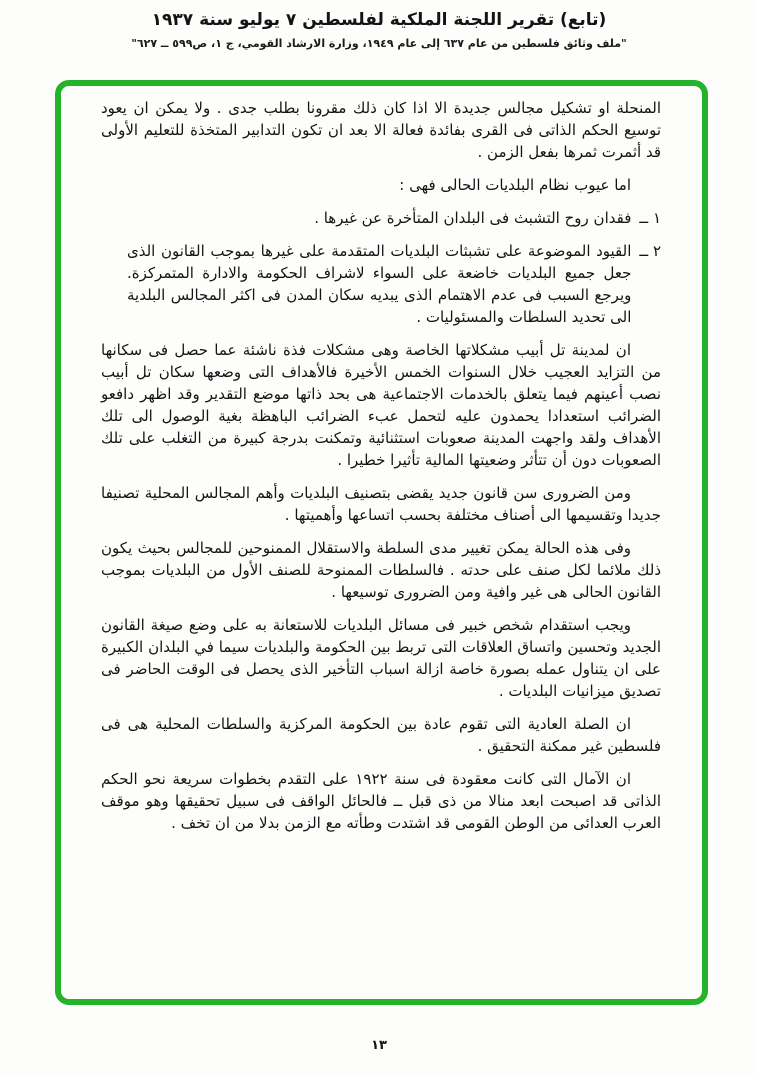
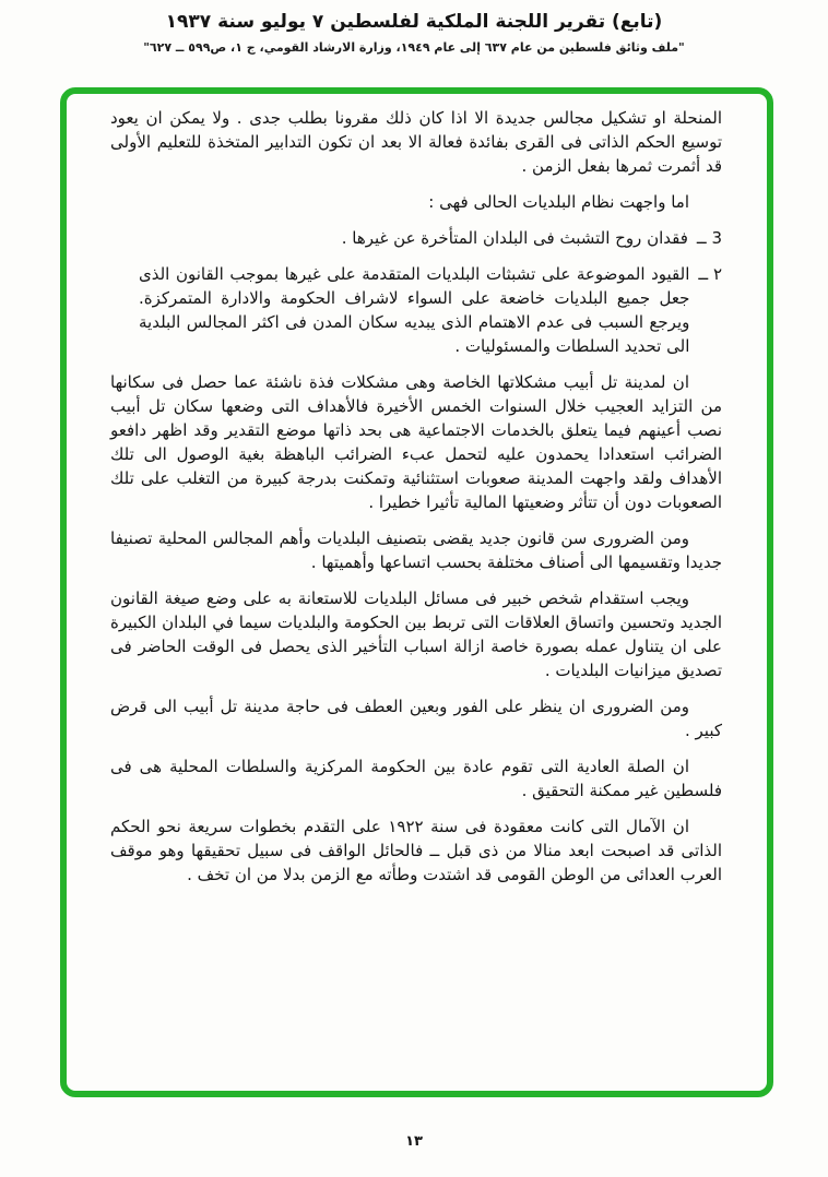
  (تابع) تقرير اللجنة الملكية لفلسطين ٧ يوليو سنة ١٩٣٧
  "ملف وثائق فلسطين من عام ٦٣٧ إلى عام ١٩٤٩، وزارة الارشاد القومي، ج ١، ص٥٩٩ ــ ٦٢٧"
  المنحلة او تشكيل مجالس جديدة الا اذا كان ذلك مقرونا بطلب جدى . ولا يمكن ان يعود توسيع الحكم الذاتى فى القرى بفائدة فعالة الا بعد ان تكون التدابير المتخذة للتعليم الأولى قد أثمرت ثمرها بفعل الزمن .
- اما عيوب نظام البلديات الحالى فهى :
+ اما واجهت نظام البلديات الحالى فهى :
- ١ ــ
+ 3 ــ
  فقدان روح التشبث فى البلدان المتأخرة عن غيرها .
  ٢ ــ
  القيود الموضوعة على تشبثات البلديات المتقدمة على غيرها بموجب القانون الذى جعل جميع البلديات خاضعة على السواء لاشراف الحكومة والادارة المتمركزة. ويرجع السبب فى عدم الاهتمام الذى يبديه سكان المدن فى اكثر المجالس البلدية الى تحديد السلطات والمسئوليات .
  ان لمدينة تل أبيب مشكلاتها الخاصة وهى مشكلات فذة ناشئة عما حصل فى سكانها من التزايد العجيب خلال السنوات الخمس الأخيرة فالأهداف التى وضعها سكان تل أبيب نصب أعينهم فيما يتعلق بالخدمات الاجتماعية هى بحد ذاتها موضع التقدير وقد اظهر دافعو الضرائب استعدادا يحمدون عليه لتحمل عبء الضرائب الباهظة بغية الوصول الى تلك الأهداف ولقد واجهت المدينة صعوبات استثنائية وتمكنت بدرجة كبيرة من التغلب على تلك الصعوبات دون أن تتأثر وضعيتها المالية تأثيرا خطيرا .
  ومن الضرورى سن قانون جديد يقضى بتصنيف البلديات وأهم المجالس المحلية تصنيفا جديدا وتقسيمها الى أصناف مختلفة بحسب اتساعها وأهميتها .
- وفى هذه الحالة يمكن تغيير مدى السلطة والاستقلال الممنوحين للمجالس بحيث يكون ذلك ملائما لكل صنف على حدته . فالسلطات الممنوحة للصنف الأول من البلديات بموجب القانون الحالى هى غير وافية ومن الضرورى توسيعها .
  ويجب استقدام شخص خبير فى مسائل البلديات للاستعانة به على وضع صيغة القانون الجديد وتحسين واتساق العلاقات التى تربط بين الحكومة والبلديات سيما في البلدان الكبيرة على ان يتناول عمله بصورة خاصة ازالة اسباب التأخير الذى يحصل فى الوقت الحاضر فى تصديق ميزانيات البلديات .
+ ومن الضرورى ان ينظر على الفور وبعين العطف فى حاجة مدينة تل أبيب الى قرض كبير .
  ان الصلة العادية التى تقوم عادة بين الحكومة المركزية والسلطات المحلية هى فى فلسطين غير ممكنة التحقيق .
  ان الآمال التى كانت معقودة فى سنة ١٩٢٢ على التقدم بخطوات سريعة نحو الحكم الذاتى قد اصبحت ابعد منالا من ذى قبل ــ فالحائل الواقف فى سبيل تحقيقها وهو موقف العرب العدائى من الوطن القومى قد اشتدت وطأته مع الزمن بدلا من ان تخف .
  ١٣
